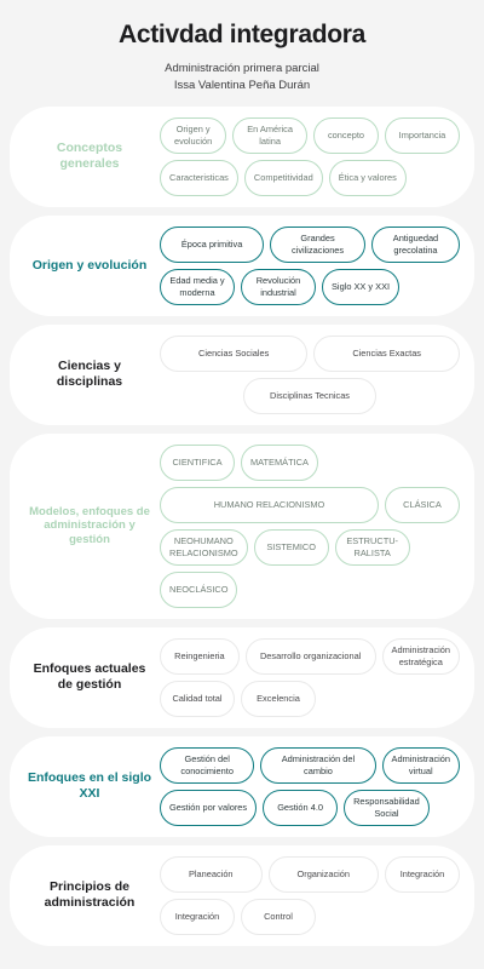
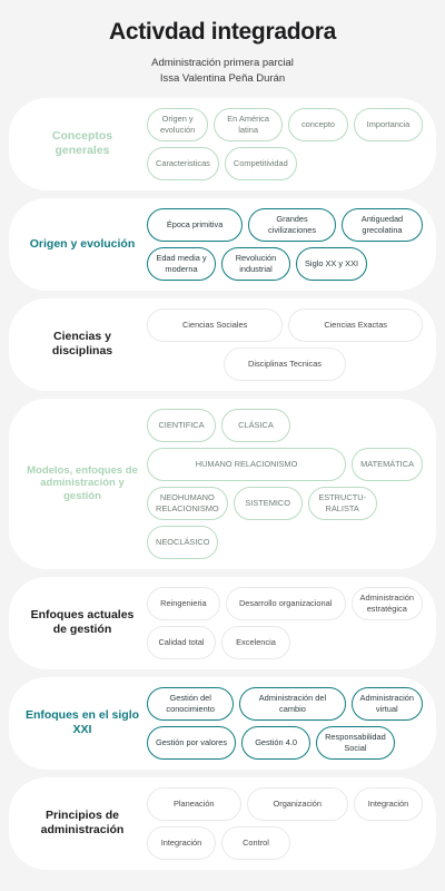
  Activdad integradora
  Administración primera parcial
  Issa Valentina Peña Durán
  Conceptos generales
  Origen y
  evolución
  En América
  latina
  concepto
  Importancia
  Caracteristicas
  Competitividad
- Ética y valores
  Origen y evolución
  Época primitiva
  Grandes
  civilizaciones
  Antiguedad
  grecolatina
  Edad media y
  moderna
  Revolución
  industrial
  Siglo XX y XXI
  Ciencias y disciplinas
  Ciencias Sociales
  Ciencias Exactas
  Disciplinas Tecnicas
  Modelos, enfoques de administración y gestión
  CIENTIFICA
- MATEMÁTICA
+ CLÁSICA
  HUMANO RELACIONISMO
- CLÁSICA
+ MATEMÁTICA
  NEOHUMANO
  RELACIONISMO
  SISTEMICO
  ESTRUCTU-
  RALISTA
  NEOCLÁSICO
  Enfoques actuales de gestión
  Reingenieria
  Desarrollo organizacional
  Administración
  estratégica
  Calidad total
  Excelencia
  Enfoques en el siglo XXI
  Gestión del
  conocimiento
  Administración del
  cambio
  Administración
  virtual
  Gestión por valores
  Gestión 4.0
  Responsabilidad
  Social
  Principios de administración
  Planeación
  Organización
  Integración
  Integración
  Control
